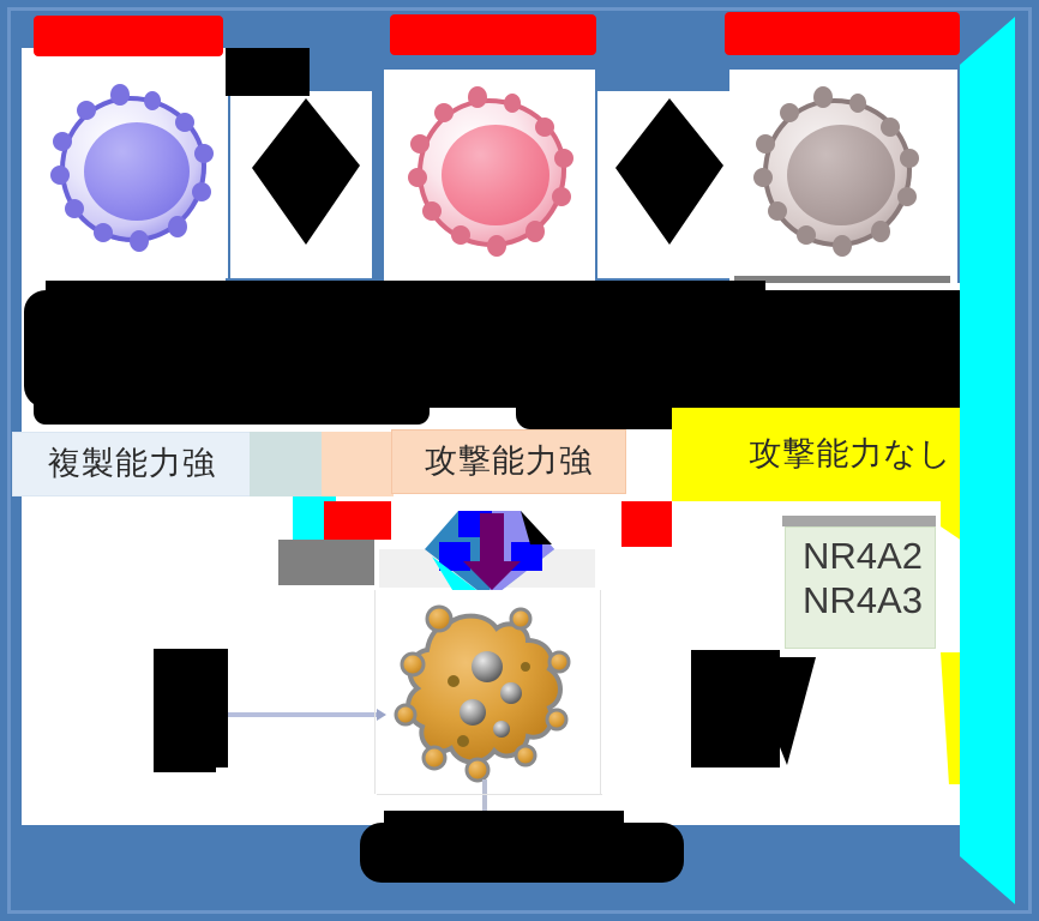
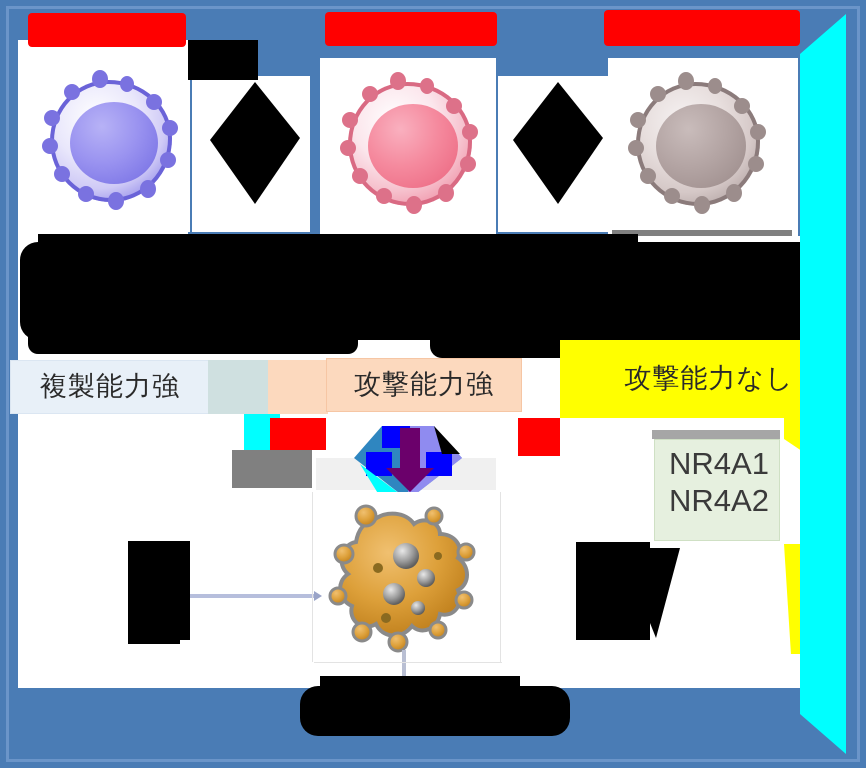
  複製能力強
  攻撃能力強
  攻撃能力なし
+ NR4A1
  NR4A2
- NR4A3
